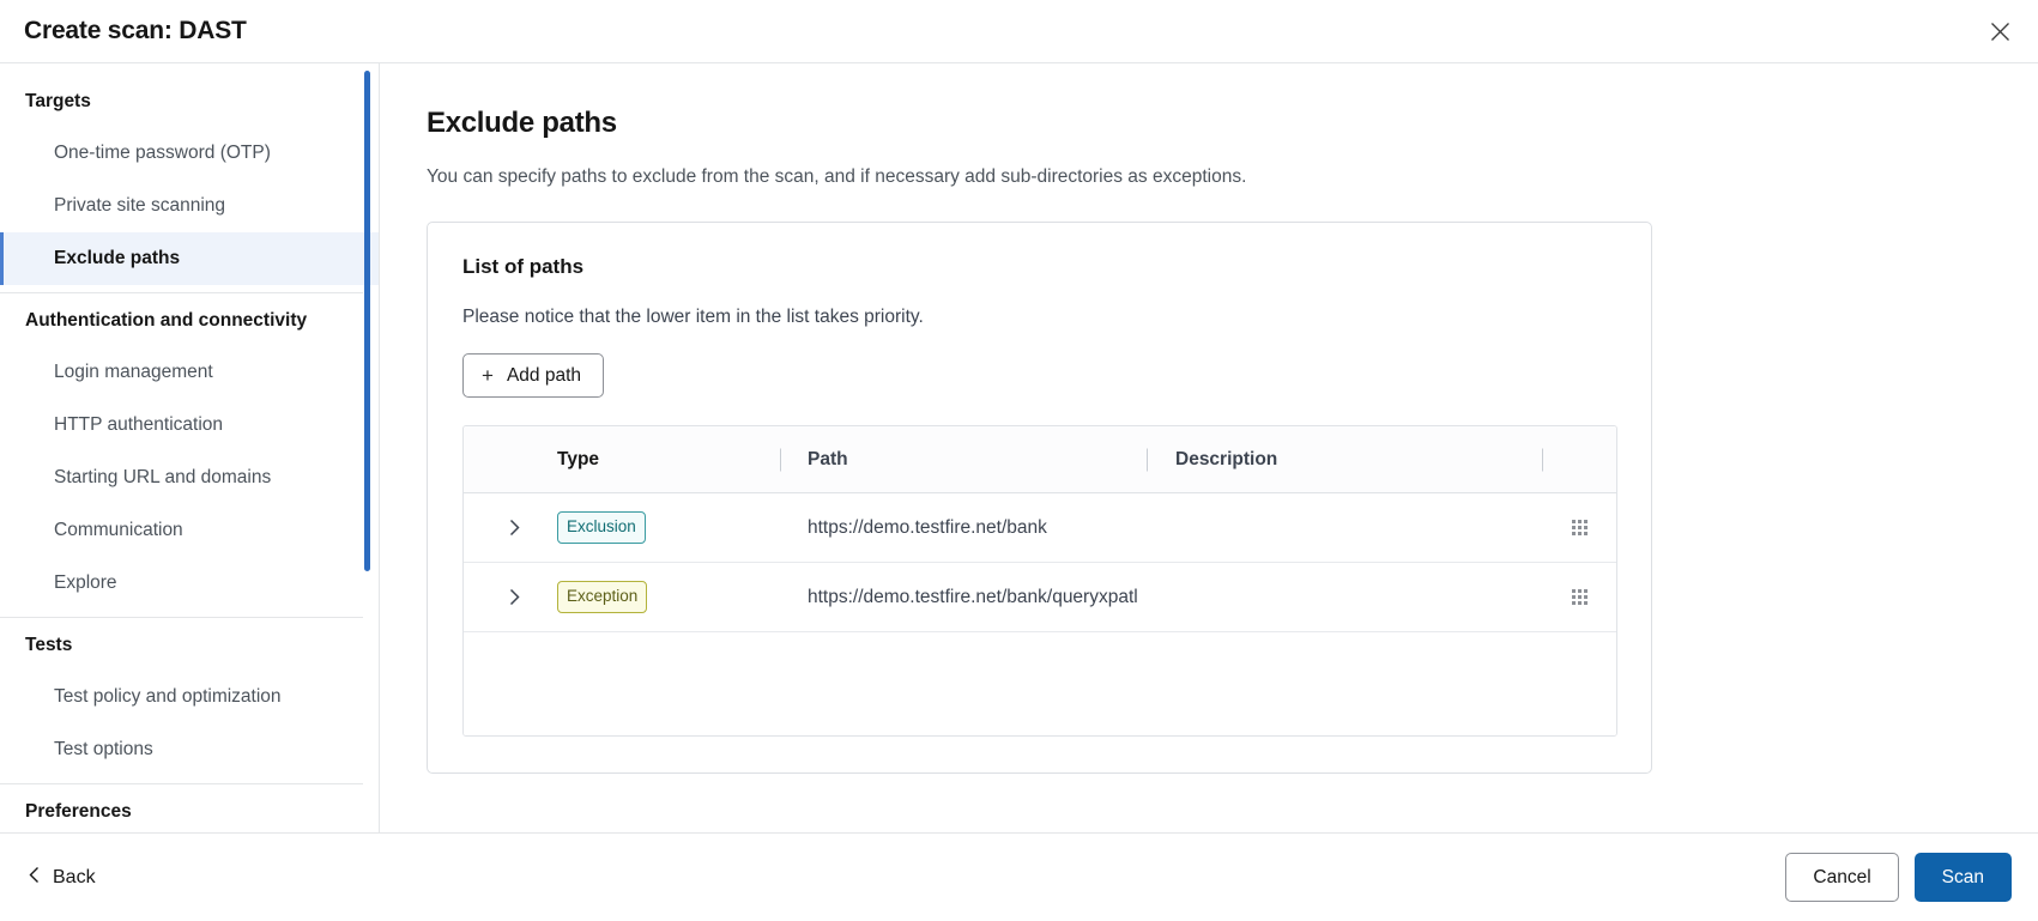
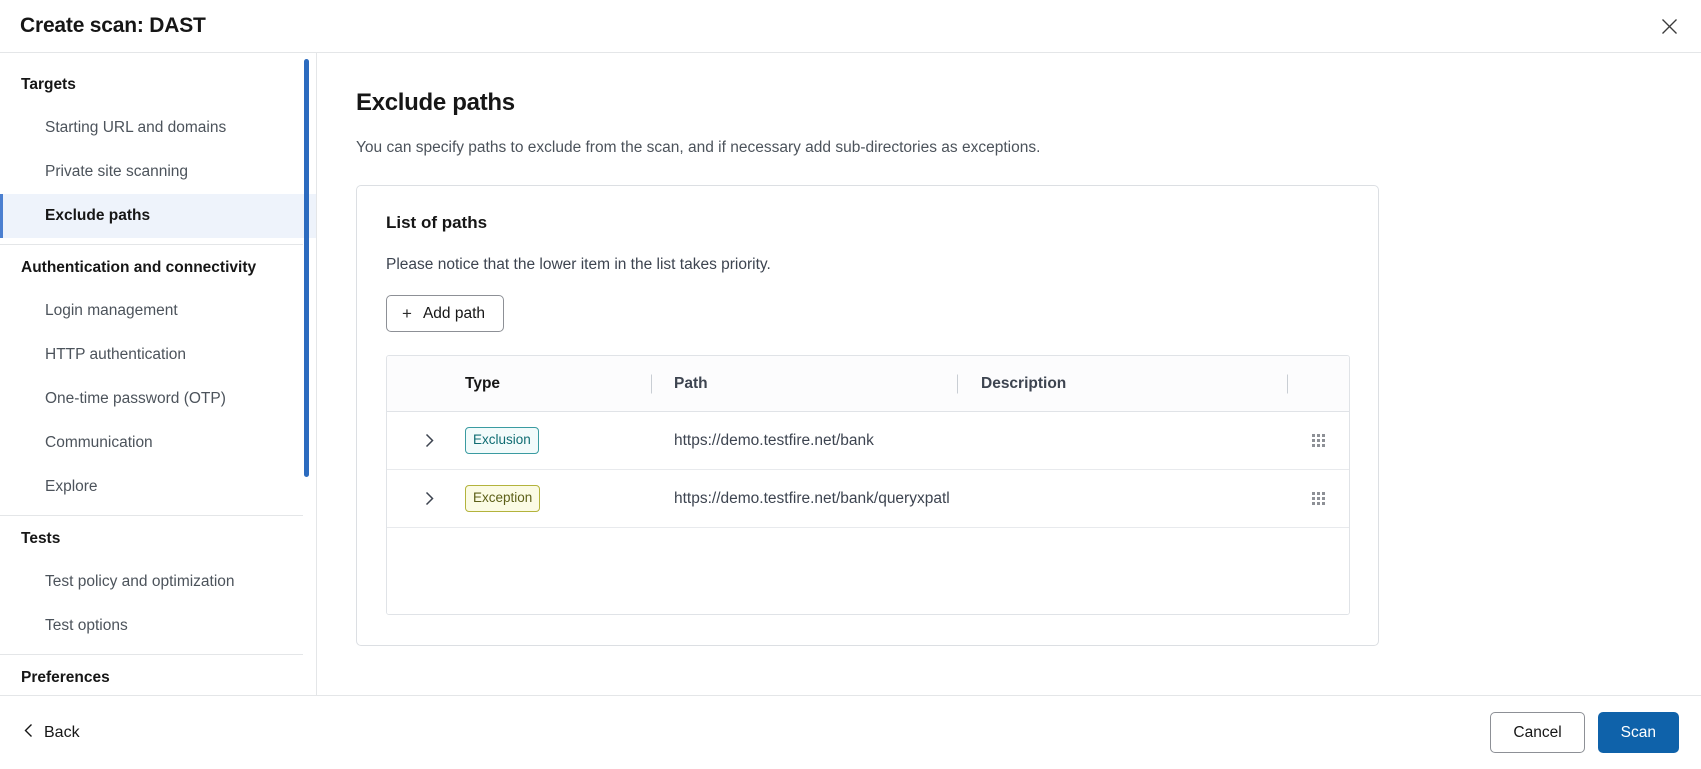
  Create scan: DAST
  Targets
- One-time password (OTP)
+ Starting URL and domains
  Private site scanning
  Exclude paths
  Authentication and connectivity
  Login management
  HTTP authentication
- Starting URL and domains
+ One-time password (OTP)
  Communication
  Explore
  Tests
  Test policy and optimization
  Test options
  Preferences
  Exclude paths
  You can specify paths to exclude from the scan, and if necessary add sub-directories as exceptions.
  List of paths
  Please notice that the lower item in the list takes priority.
  +
  Add path
  Type
  Path
  Description
  Exclusion
  https://demo.testfire.net/bank
  Exception
  https://demo.testfire.net/bank/queryxpatl
  Back
  Cancel
  Scan
